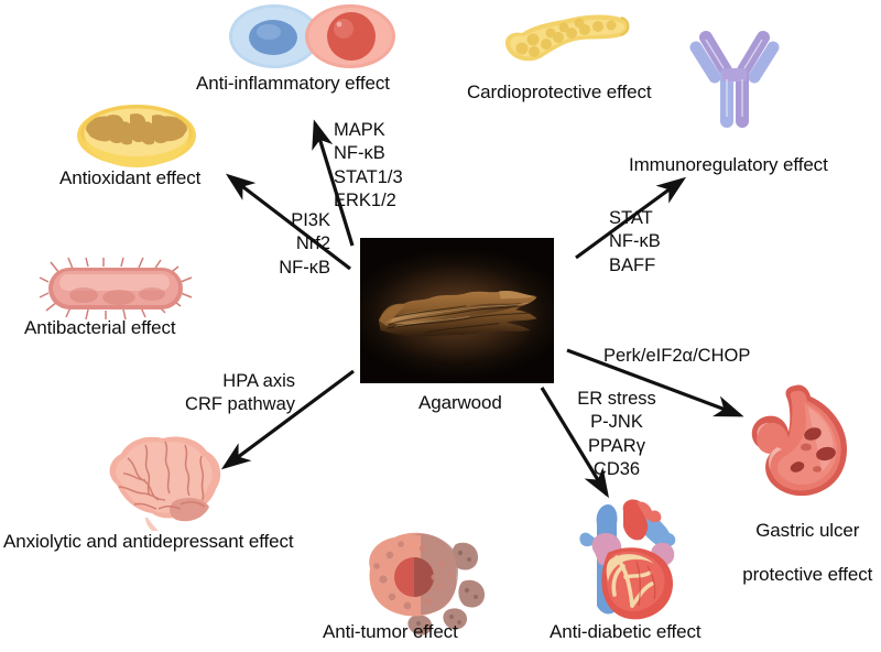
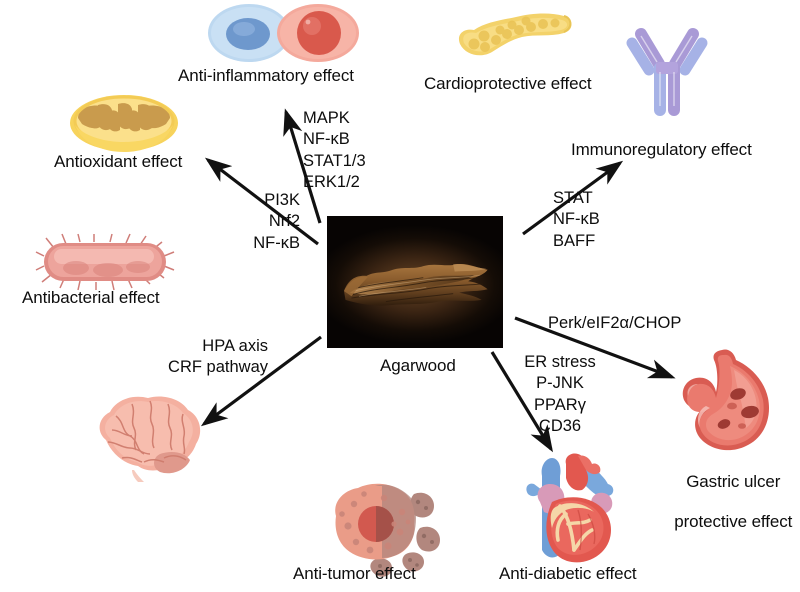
  Agarwood
  Anti-inflammatory effect
  Cardioprotective effect
  Immunoregulatory effect
  Antioxidant effect
  Antibacterial effect
- Anxiolytic and antidepressant effect
  Anti-tumor effect
  Anti-diabetic effect
  Gastric ulcer
  protective effect
  MAPK
  NF-κB
  STAT1/3
  ERK1/2
  PI3K
  Nrf2
  NF-κB
  STAT
  NF-κB
  BAFF
  Perk/eIF2α/CHOP
  ER stress
  P-JNK
  PPARγ
  CD36
  HPA axis
  CRF pathway
